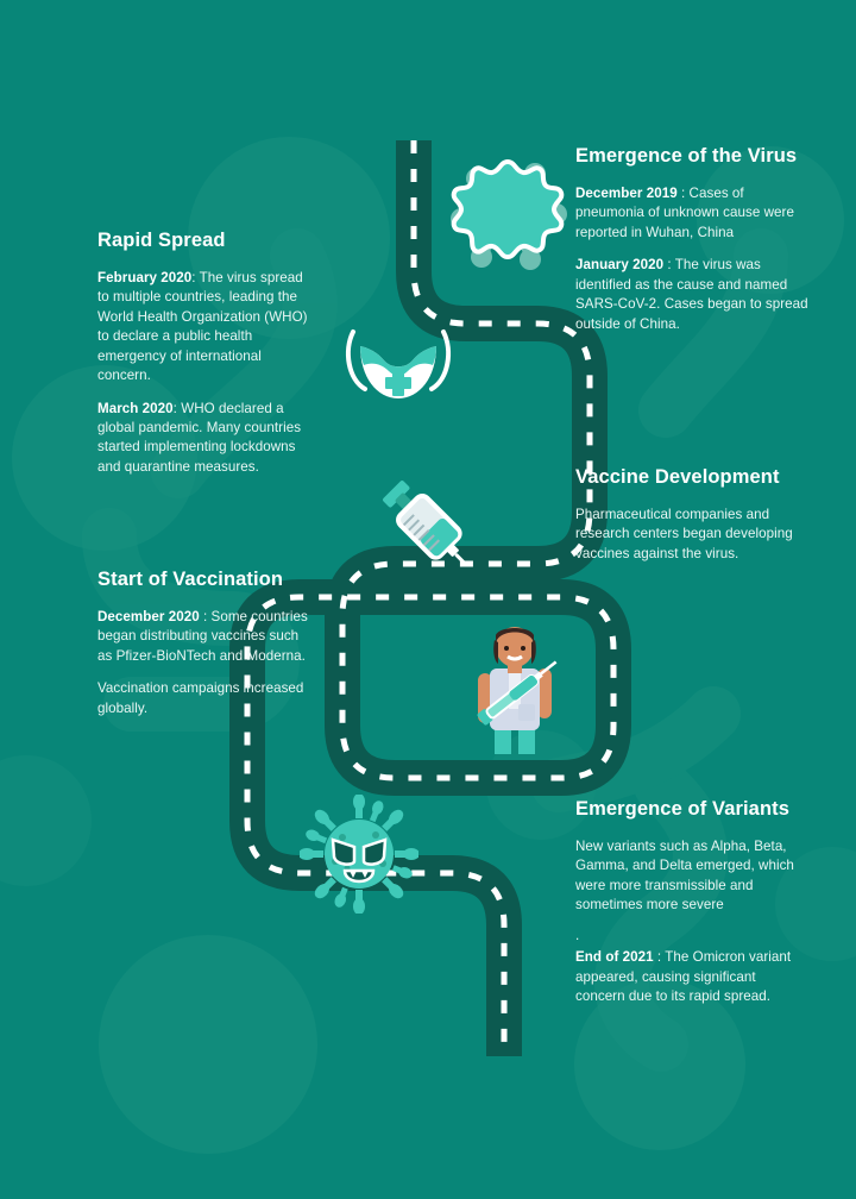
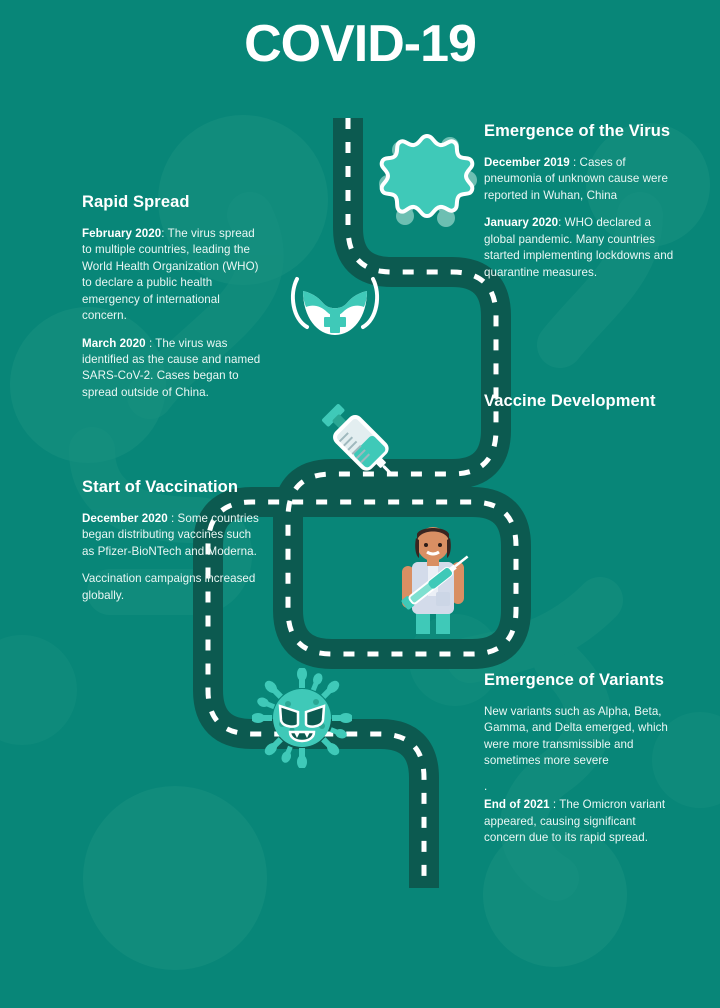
+ COVID-19
  Emergence of the Virus
  December 2019 : Cases of pneumonia of unknown cause were reported in Wuhan, China
- January 2020 : The virus was identified as the cause and named SARS-CoV-2. Cases began to spread outside of China.
+ January 2020: WHO declared a global pandemic. Many countries started implementing lockdowns and quarantine measures.
  Rapid Spread
  February 2020: The virus spread to multiple countries, leading the World Health Organization (WHO) to declare a public health emergency of international concern.
- March 2020: WHO declared a global pandemic. Many countries started implementing lockdowns and quarantine measures.
+ March 2020 : The virus was identified as the cause and named SARS-CoV-2. Cases began to spread outside of China.
  Vaccine Development
- Pharmaceutical companies and research centers began developing vaccines against the virus.
  Start of Vaccination
  December 2020 : Some countries began distributing vaccines such as Pfizer-BioNTech and Moderna.
  Vaccination campaigns increased globally.
  Emergence of Variants
  New variants such as Alpha, Beta, Gamma, and Delta emerged, which were more transmissible and sometimes more severe
  .
  End of 2021 : The Omicron variant appeared, causing significant concern due to its rapid spread.
